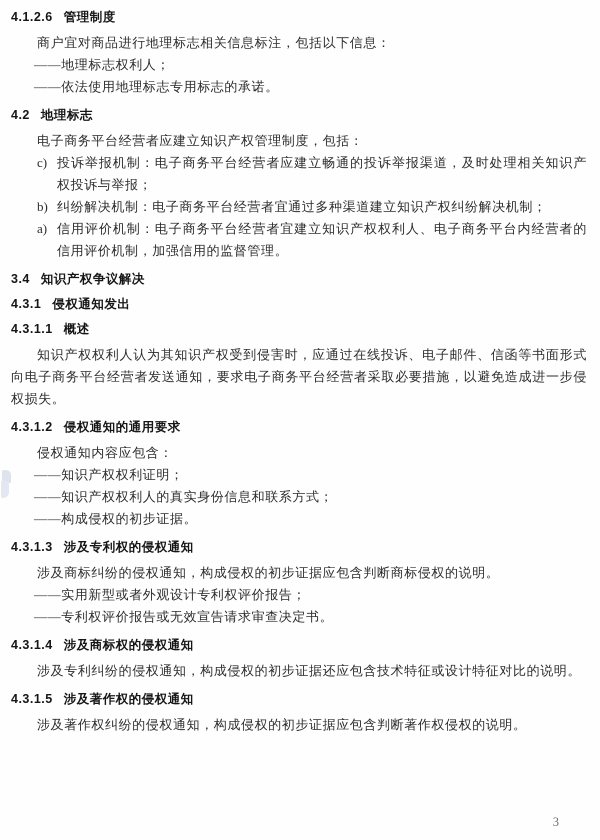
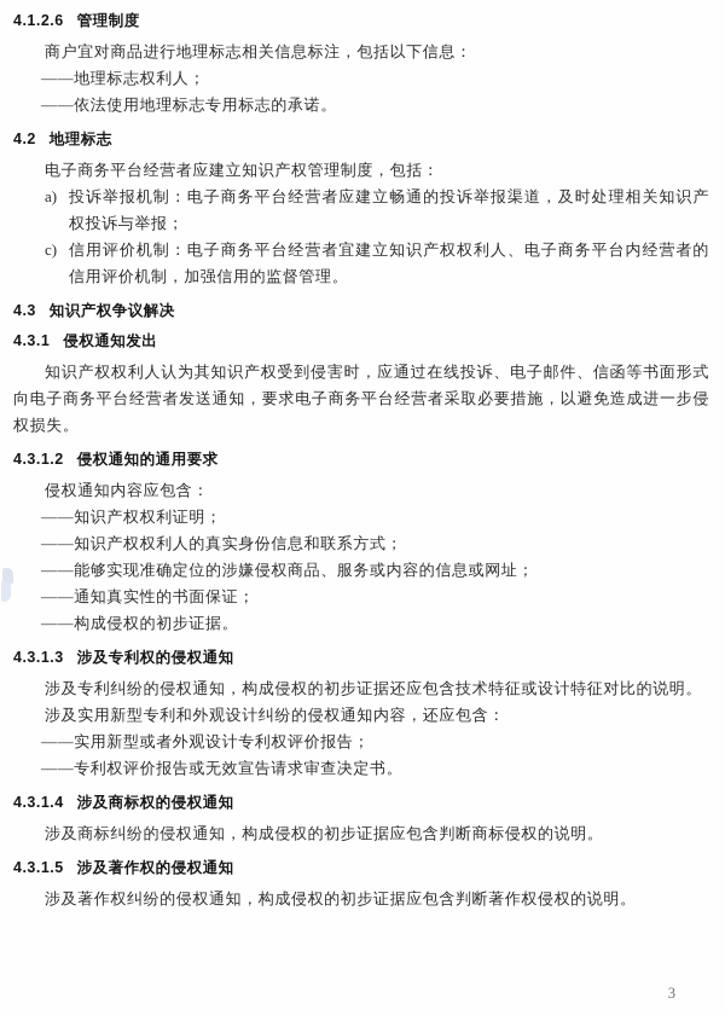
  4.1.2.6 管理制度
  商户宜对商品进行地理标志相关信息标注，包括以下信息：
  ——地理标志权利人；
  ——依法使用地理标志专用标志的承诺。
  4.2 地理标志
  电子商务平台经营者应建立知识产权管理制度，包括：
- c)
+ a)
  投诉举报机制：电子商务平台经营者应建立畅通的投诉举报渠道，及时处理相关知识产权投诉与举报；
- b)
- 纠纷解决机制：电子商务平台经营者宜通过多种渠道建立知识产权纠纷解决机制；
- a)
+ c)
  信用评价机制：电子商务平台经营者宜建立知识产权权利人、电子商务平台内经营者的信用评价机制，加强信用的监督管理。
- 3.4 知识产权争议解决
+ 4.3 知识产权争议解决
  4.3.1 侵权通知发出
- 4.3.1.1 概述
  知识产权权利人认为其知识产权受到侵害时，应通过在线投诉、电子邮件、信函等书面形式向电子商务平台经营者发送通知，要求电子商务平台经营者采取必要措施，以避免造成进一步侵权损失。
  4.3.1.2 侵权通知的通用要求
  侵权通知内容应包含：
  ——知识产权权利证明；
  ——知识产权权利人的真实身份信息和联系方式；
+ ——能够实现准确定位的涉嫌侵权商品、服务或内容的信息或网址；
+ ——通知真实性的书面保证；
  ——构成侵权的初步证据。
  4.3.1.3 涉及专利权的侵权通知
- 涉及商标纠纷的侵权通知，构成侵权的初步证据应包含判断商标侵权的说明。
+ 涉及专利纠纷的侵权通知，构成侵权的初步证据还应包含技术特征或设计特征对比的说明。
+ 涉及实用新型专利和外观设计纠纷的侵权通知内容，还应包含：
  ——实用新型或者外观设计专利权评价报告；
  ——专利权评价报告或无效宣告请求审查决定书。
  4.3.1.4 涉及商标权的侵权通知
- 涉及专利纠纷的侵权通知，构成侵权的初步证据还应包含技术特征或设计特征对比的说明。
+ 涉及商标纠纷的侵权通知，构成侵权的初步证据应包含判断商标侵权的说明。
  4.3.1.5 涉及著作权的侵权通知
  涉及著作权纠纷的侵权通知，构成侵权的初步证据应包含判断著作权侵权的说明。
  3
